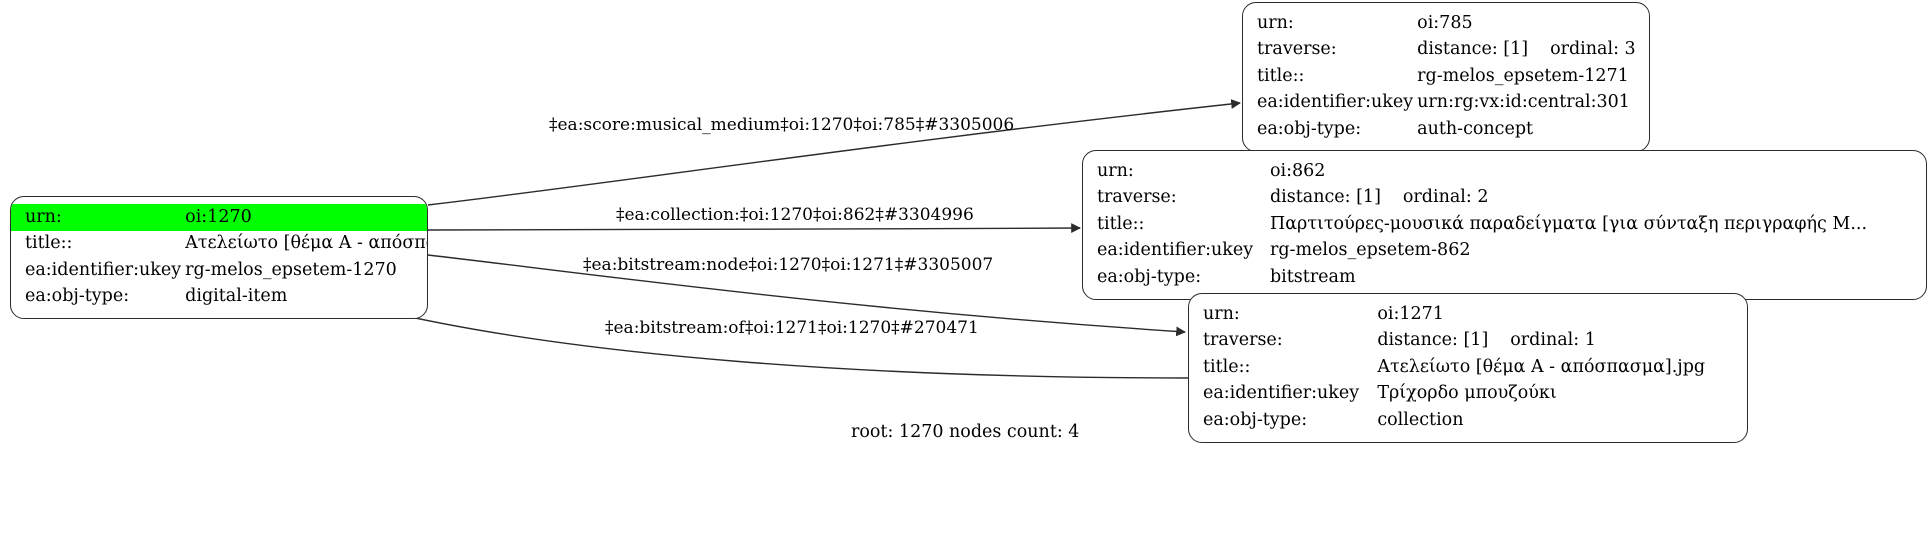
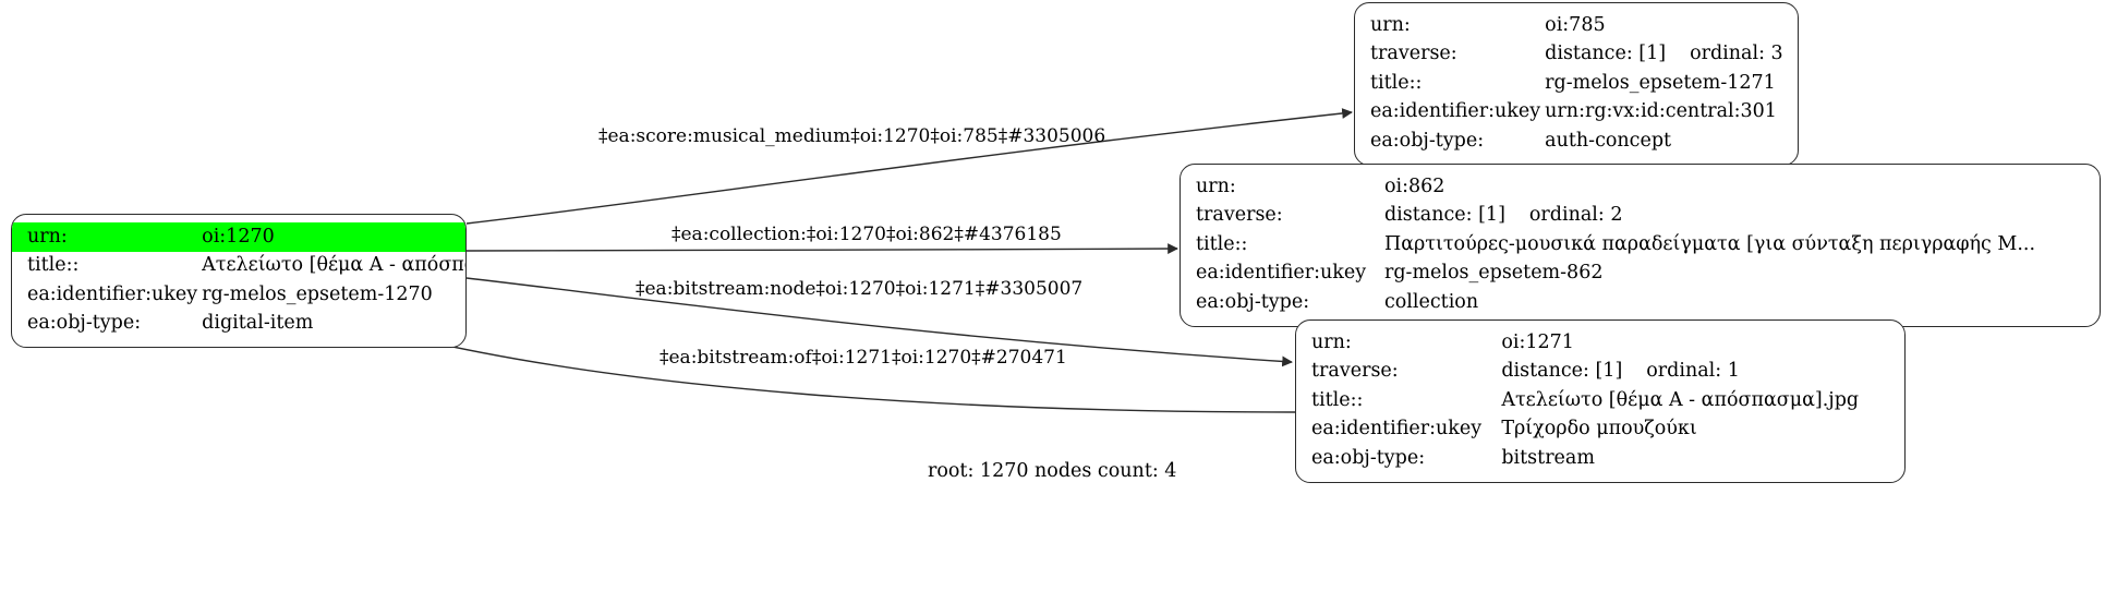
  urn:	oi:1270
  title::	Ατελείωτο [θέμα Α - απόσπ
  ea:identifier:ukey	rg-melos_epsetem-1270
  ea:obj-type:	digital-item
  urn:	oi:785
  traverse:	distance: [1] ordinal: 3
  title::	rg-melos_epsetem-1271
  ea:identifier:ukey	urn:rg:vx:id:central:301
  ea:obj-type:	auth-concept
  urn:	oi:862
  traverse:	distance: [1] ordinal: 2
  title::	Παρτιτούρες-μουσικά παραδείγματα [για σύνταξη περιγραφής Μ...
  ea:identifier:ukey	rg-melos_epsetem-862
- ea:obj-type:	bitstream
+ ea:obj-type:	collection
  urn:	oi:1271
  traverse:	distance: [1] ordinal: 1
  title::	Ατελείωτο [θέμα Α - απόσπασμα].jpg
  ea:identifier:ukey	Τρίχορδο μπουζούκι
- ea:obj-type:	collection
+ ea:obj-type:	bitstream
  ‡ea:score:musical_medium‡oi:1270‡oi:785‡#3305006
- ‡ea:collection:‡oi:1270‡oi:862‡#3304996
+ ‡ea:collection:‡oi:1270‡oi:862‡#4376185
  ‡ea:bitstream:node‡oi:1270‡oi:1271‡#3305007
  ‡ea:bitstream:of‡oi:1271‡oi:1270‡#270471
  root: 1270 nodes count: 4
